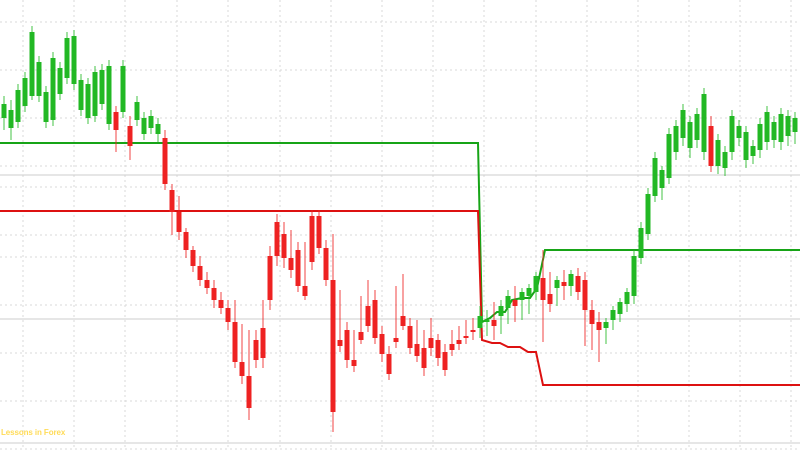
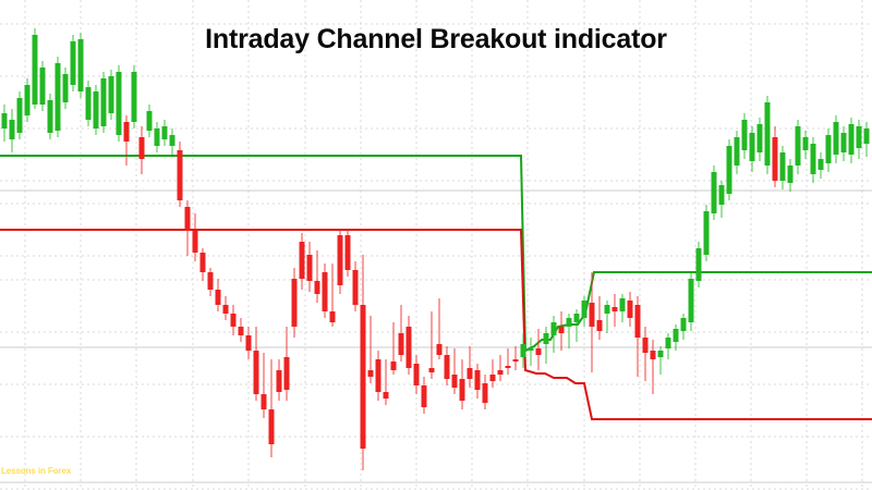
+ Intraday Channel Breakout indicator
  Lessons in Forex
